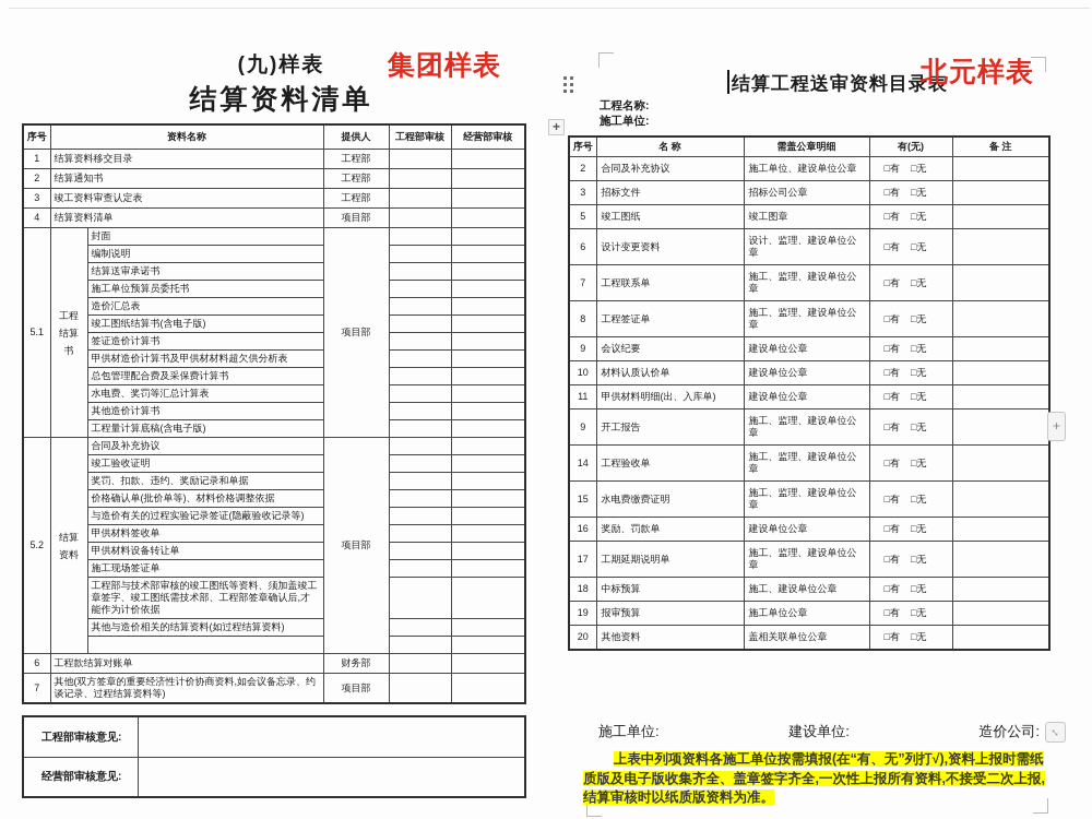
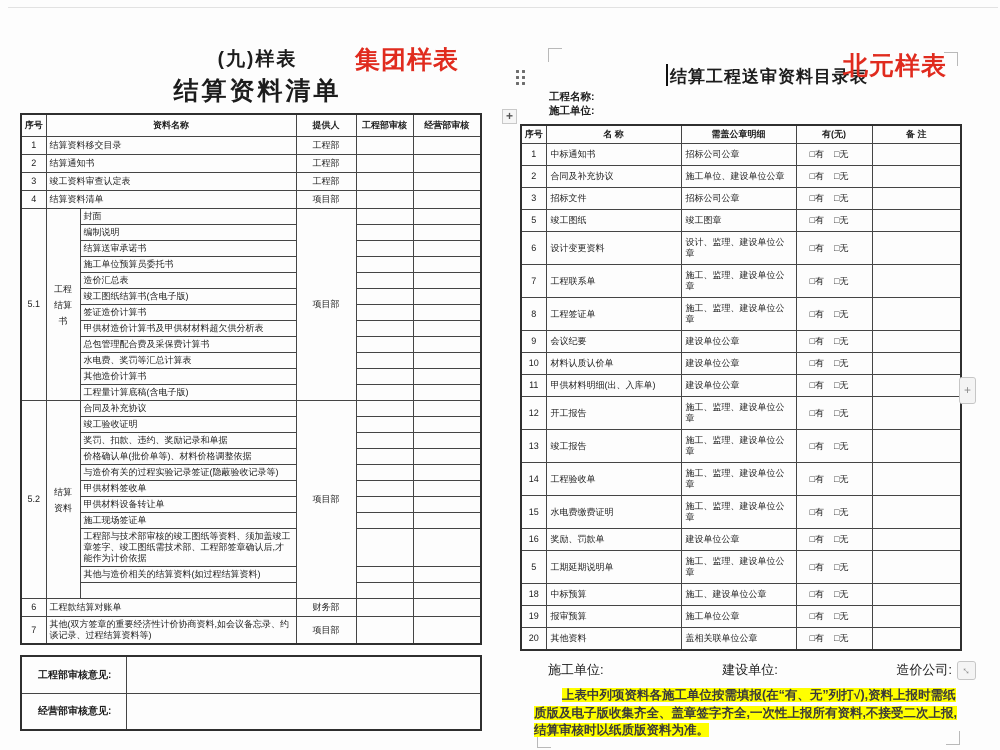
  (九)样表
  集团样表
  结算资料清单
  序号	资料名称	提供人	工程部审核	经营部审核
  1	结算资料移交目录	工程部
  2	结算通知书	工程部
  3	竣工资料审查认定表	工程部
  4	结算资料清单	项目部
  5.1	工程结算书	封面	项目部
  编制说明
  结算送审承诺书
  施工单位预算员委托书
  造价汇总表
  竣工图纸结算书(含电子版)
  签证造价计算书
  甲供材造价计算书及甲供材材料超欠供分析表
  总包管理配合费及采保费计算书
  水电费、奖罚等汇总计算表
  其他造价计算书
  工程量计算底稿(含电子版)
  5.2	结算资料	合同及补充协议	项目部
  竣工验收证明
  奖罚、扣款、违约、奖励记录和单据
  价格确认单(批价单等)、材料价格调整依据
  与造价有关的过程实验记录签证(隐蔽验收记录等)
  甲供材料签收单
  甲供材料设备转让单
  施工现场签证单
  工程部与技术部审核的竣工图纸等资料、须加盖竣工章签字、竣工图纸需技术部、工程部签章确认后,才能作为计价依据
  其他与造价相关的结算资料(如过程结算资料)
  6	工程款结算对账单	财务部
  7	其他(双方签章的重要经济性计价协商资料,如会议备忘录、约谈记录、过程结算资料等)	项目部
  工程部审核意见:
  经营部审核意见:
  +
  结算工程送审资料目录表
  北元样表
  工程名称:
  施工单位:
  序号	名 称	需盖公章明细	有(无)	备 注
+ 1	中标通知书	招标公司公章	□有 □无
  2	合同及补充协议	施工单位、建设单位公章	□有 □无
  3	招标文件	招标公司公章	□有 □无
  5	竣工图纸	竣工图章	□有 □无
  6	设计变更资料	设计、监理、建设单位公章	□有 □无
  7	工程联系单	施工、监理、建设单位公章	□有 □无
  8	工程签证单	施工、监理、建设单位公章	□有 □无
  9	会议纪要	建设单位公章	□有 □无
  10	材料认质认价单	建设单位公章	□有 □无
  11	甲供材料明细(出、入库单)	建设单位公章	□有 □无
- 9	开工报告	施工、监理、建设单位公章	□有 □无
+ 12	开工报告	施工、监理、建设单位公章	□有 □无
+ 13	竣工报告	施工、监理、建设单位公章	□有 □无
  14	工程验收单	施工、监理、建设单位公章	□有 □无
  15	水电费缴费证明	施工、监理、建设单位公章	□有 □无
  16	奖励、罚款单	建设单位公章	□有 □无
- 17	工期延期说明单	施工、监理、建设单位公章	□有 □无
+ 5	工期延期说明单	施工、监理、建设单位公章	□有 □无
  18	中标预算	施工、建设单位公章	□有 □无
  19	报审预算	施工单位公章	□有 □无
  20	其他资料	盖相关联单位公章	□有 □无
  +
  施工单位:
  建设单位:
  造价公司:
  上表中列项资料各施工单位按需填报(在“有、无”列打√),资料上报时需纸质版及电子版收集齐全、盖章签字齐全,一次性上报所有资料,不接受二次上报,结算审核时以纸质版资料为准。
